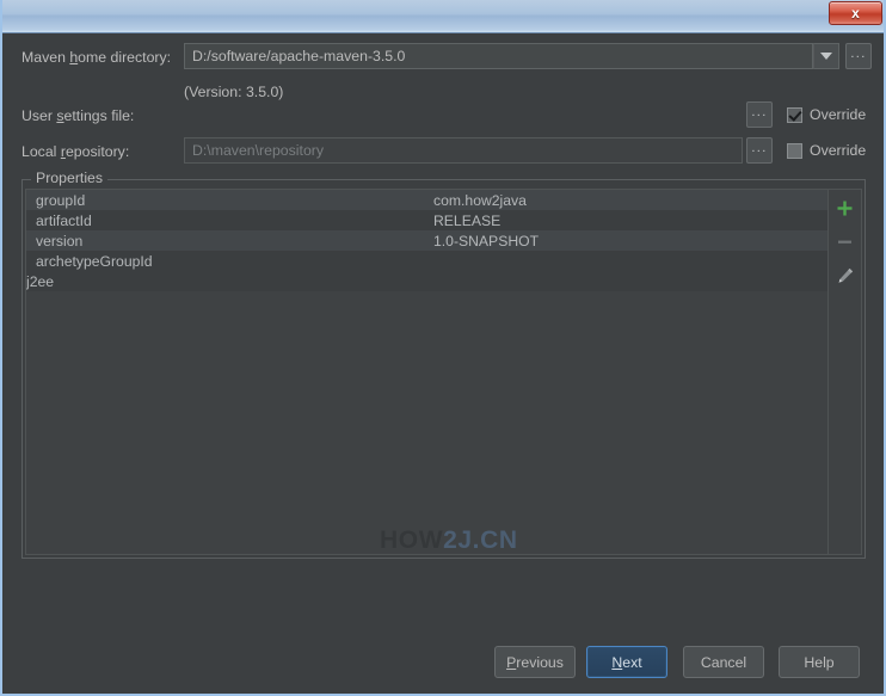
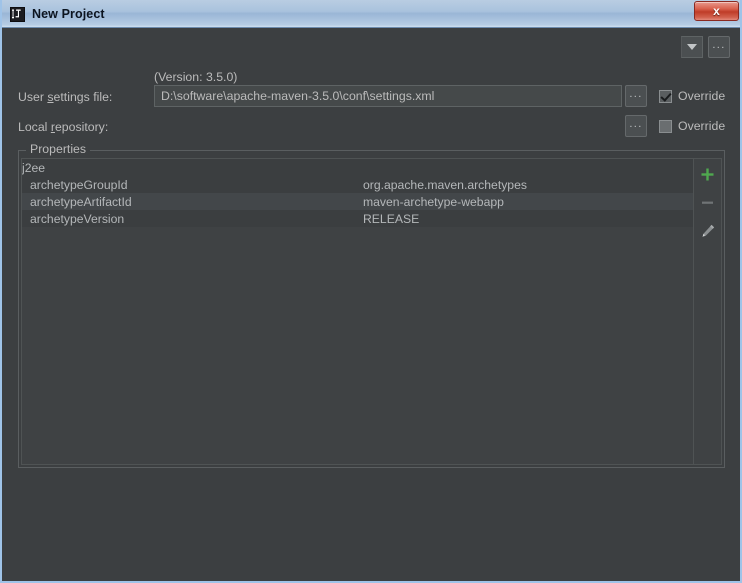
+ New Project
  x
- Maven home directory:
- D:/software/apache-maven-3.5.0
  ...
  (Version: 3.5.0)
  User settings file:
+ D:\software\apache-maven-3.5.0\conf\settings.xml
  ...
  Override
  Local repository:
- D:\maven\repository
  ...
  Override
  Properties
- groupId
- com.how2java
- artifactId
- RELEASE
+ j2ee
- version
- 1.0-SNAPSHOT
  archetypeGroupId
+ org.apache.maven.archetypes
+ archetypeArtifactId
+ maven-archetype-webapp
+ archetypeVersion
- j2ee
+ RELEASE
- HOW2J.CN
- Previous
- Next
- Cancel
- Help
